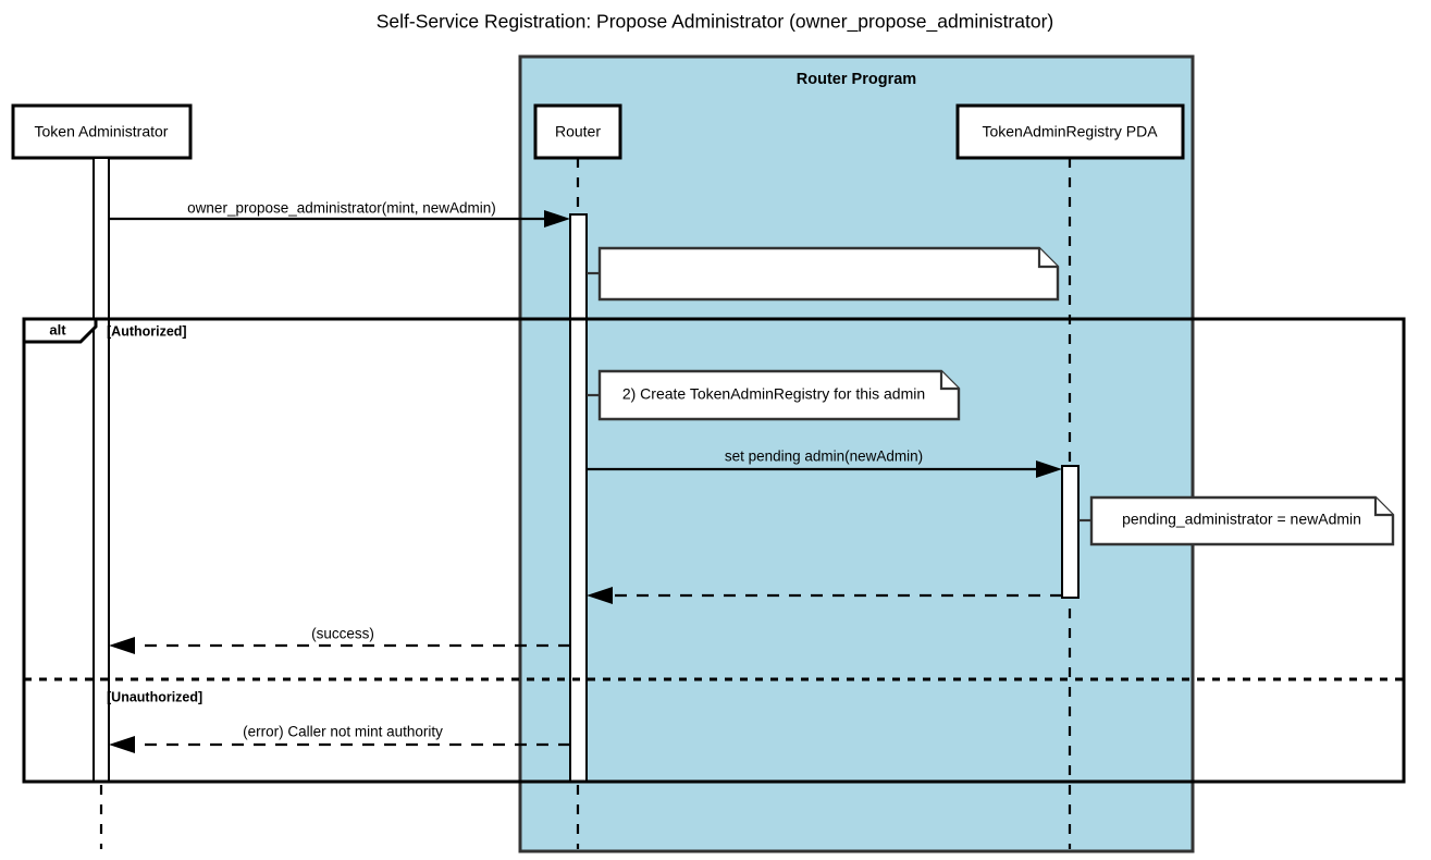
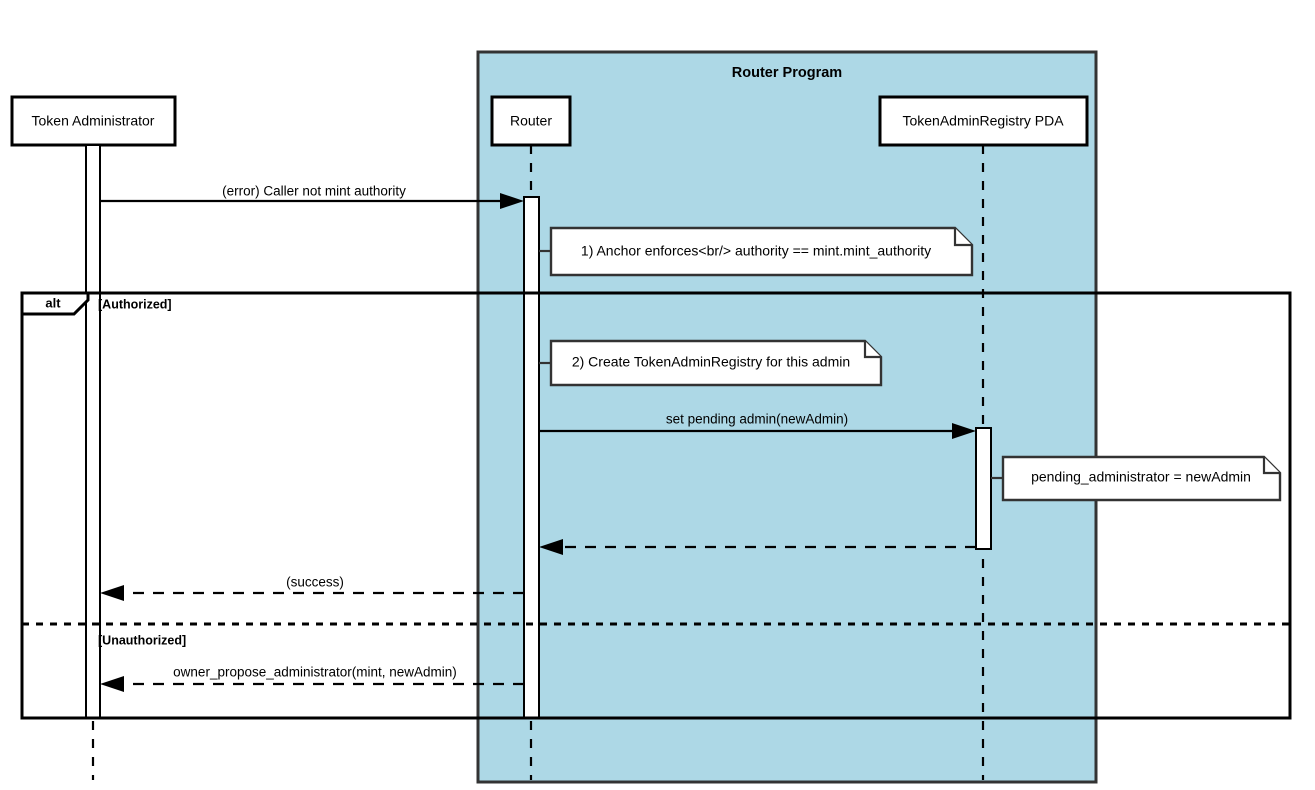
- Self-Service Registration: Propose Administrator (owner_propose_administrator)
  Router Program
  Token Administrator
  Router
  TokenAdminRegistry PDA
- owner_propose_administrator(mint, newAdmin)
+ (error) Caller not mint authority
+ 1) Anchor enforces<br/> authority == mint.mint_authority
  alt
  [Authorized]
  [Unauthorized]
  2) Create TokenAdminRegistry for this admin
  set pending admin(newAdmin)
  pending_administrator = newAdmin
  (success)
- (error) Caller not mint authority
+ owner_propose_administrator(mint, newAdmin)
